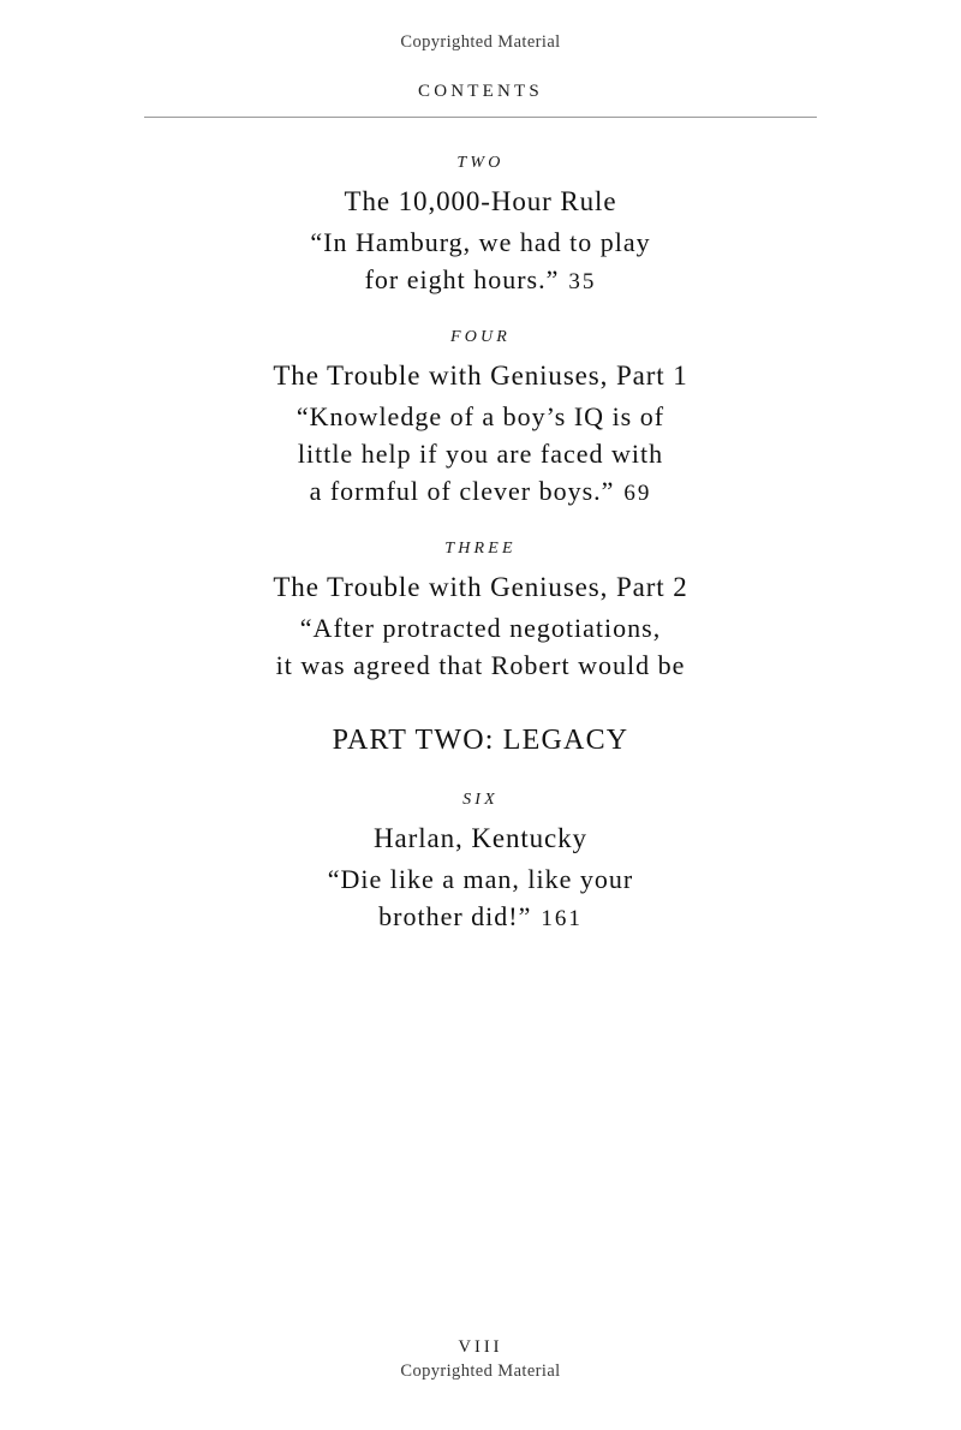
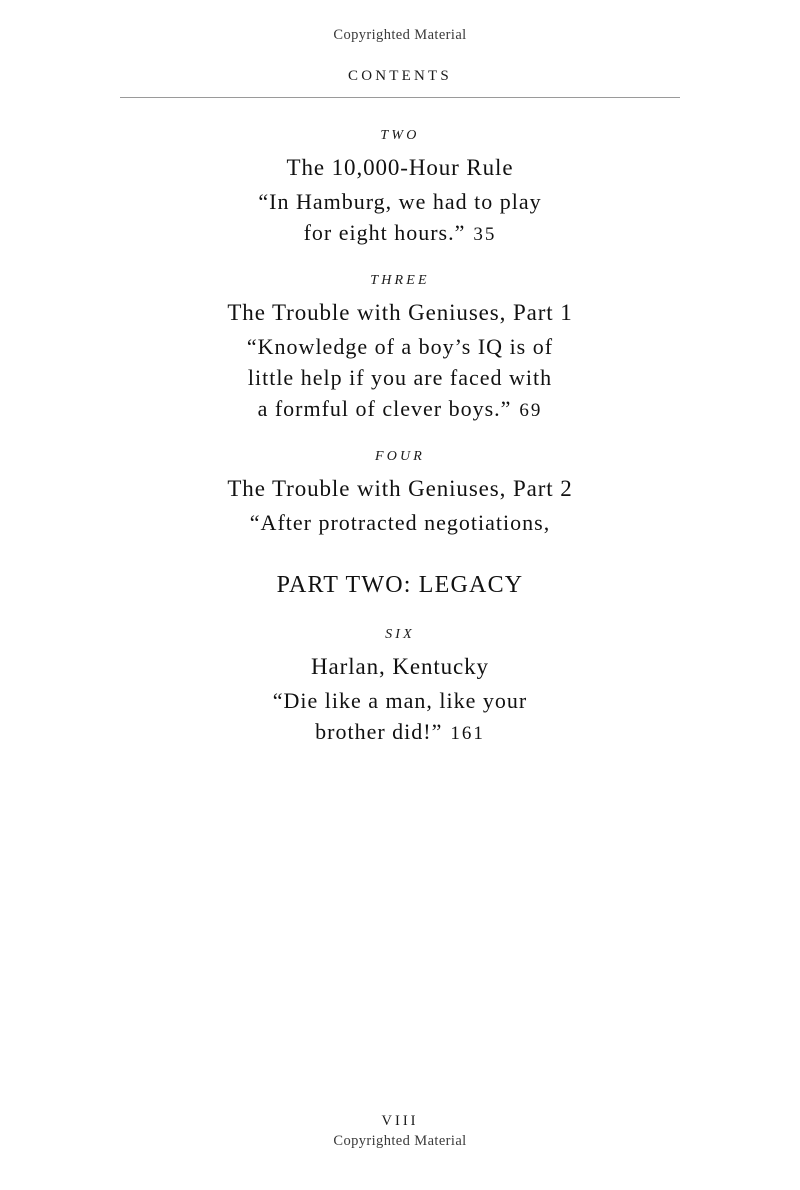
  Copyrighted Material
  CONTENTS
  TWO
  The 10,000-Hour Rule
  “In Hamburg, we had to play
  for eight hours.” 35
- FOUR
+ THREE
  The Trouble with Geniuses, Part 1
  “Knowledge of a boy’s IQ is of
  little help if you are faced with
  a formful of clever boys.” 69
- THREE
+ FOUR
  The Trouble with Geniuses, Part 2
  “After protracted negotiations,
- it was agreed that Robert would be
  PART TWO: LEGACY
  SIX
  Harlan, Kentucky
  “Die like a man, like your
  brother did!” 161
  VIII
  Copyrighted Material
